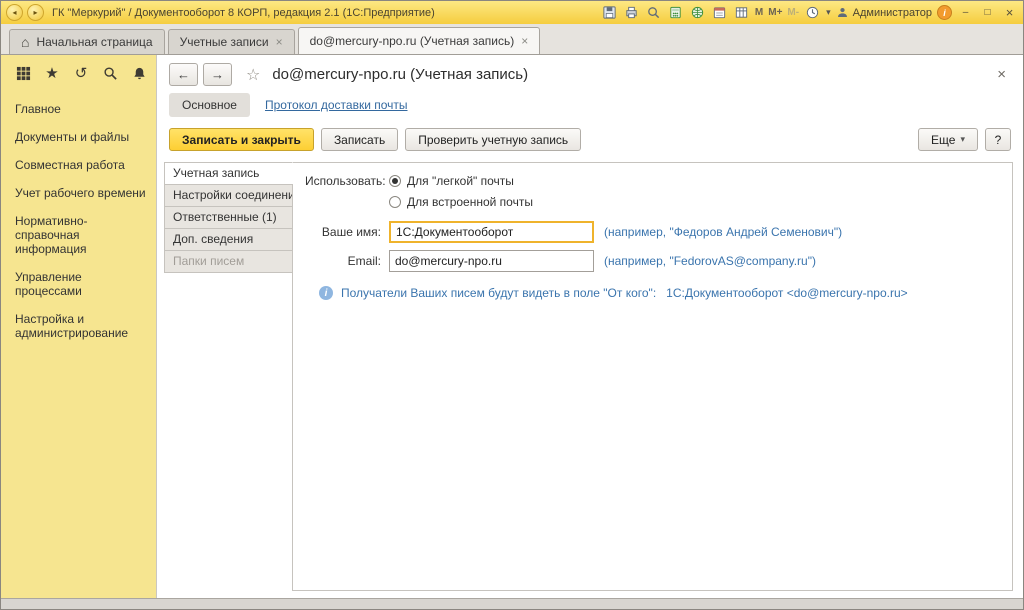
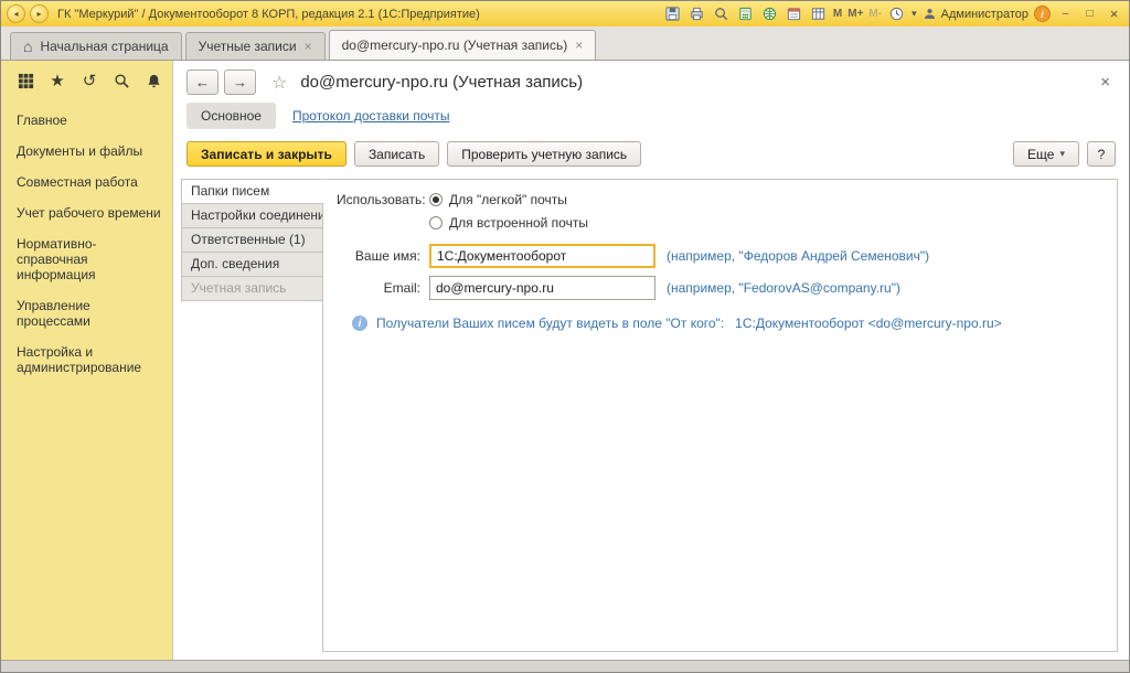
  ◂
  ▸
  ГК "Меркурий" / Документооборот 8 КОРП, редакция 2.1 (1С:Предприятие)
  M
  M+
  M-
  ▾
  Администратор
  i
  –
  □
  ×
  ⌂
  Начальная страница
  Учетные записи
  ×
  do@mercury-npo.ru (Учетная запись)
  ×
  ★
  ↺
  Главное
  Документы и файлы
  Совместная работа
  Учет рабочего времени
  Нормативно-справочная информация
  Управление процессами
  Настройка и администрирование
  ←
  →
  ☆
  do@mercury-npo.ru (Учетная запись)
  ×
  Основное
  Протокол доставки почты
  Записать и закрыть
  Записать
  Проверить учетную запись
  Еще
  ▾
  ?
- Учетная запись
+ Папки писем
  Настройки соединени
  Ответственные (1)
  Доп. сведения
- Папки писем
+ Учетная запись
  Использовать:
  Для "легкой" почты
  Для встроенной почты
  Ваше имя:
  1С:Документооборот
  (например, "Федоров Андрей Семенович")
  Email:
  do@mercury-npo.ru
  (например, "FedorovAS@company.ru")
  i
  Получатели Ваших писем будут видеть в поле "От кого":
  1С:Документооборот <do@mercury-npo.ru>
